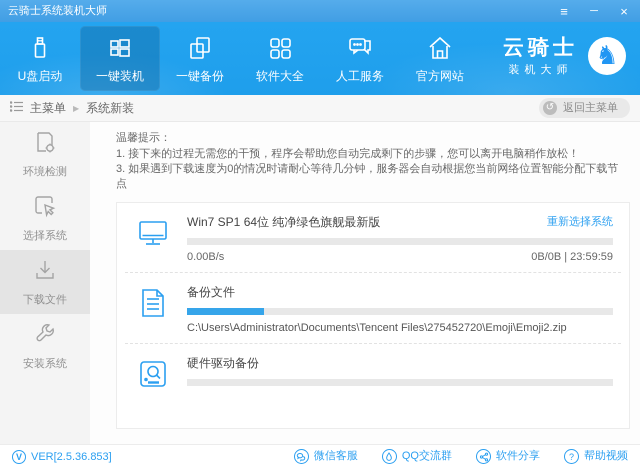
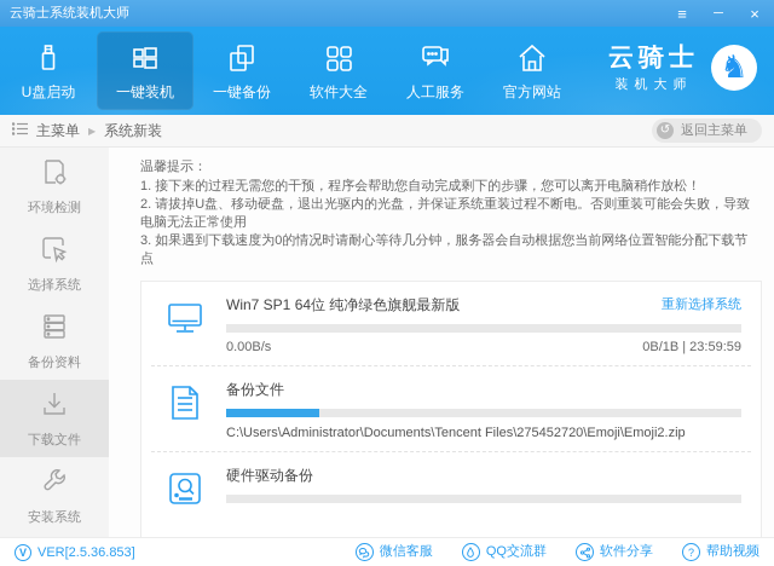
  云骑士系统装机大师
  ≡
  ─
  ×
  U盘启动
  一键装机
  一键备份
  软件大全
  人工服务
  官方网站
  云骑士
  装机大师
  ♞
  主菜单
  ▶
  系统新装
  ↺
  返回主菜单
  环境检测
  选择系统
+ 备份资料
  下载文件
  安装系统
  温馨提示：
  1. 接下来的过程无需您的干预，程序会帮助您自动完成剩下的步骤，您可以离开电脑稍作放松！
+ 2. 请拔掉U盘、移动硬盘，退出光驱内的光盘，并保证系统重装过程不断电。否则重装可能会失败，导致电脑无法正常使用
  3. 如果遇到下载速度为0的情况时请耐心等待几分钟，服务器会自动根据您当前网络位置智能分配下载节点
  Win7 SP1 64位 纯净绿色旗舰最新版
  重新选择系统
  0.00B/s
- 0B/0B | 23:59:59
+ 0B/1B | 23:59:59
  备份文件
  C:\Users\Administrator\Documents\Tencent Files\275452720\Emoji\Emoji2.zip
  硬件驱动备份
  V
  VER[2.5.36.853]
  微信客服
  QQ交流群
  软件分享
  ?
  帮助视频
